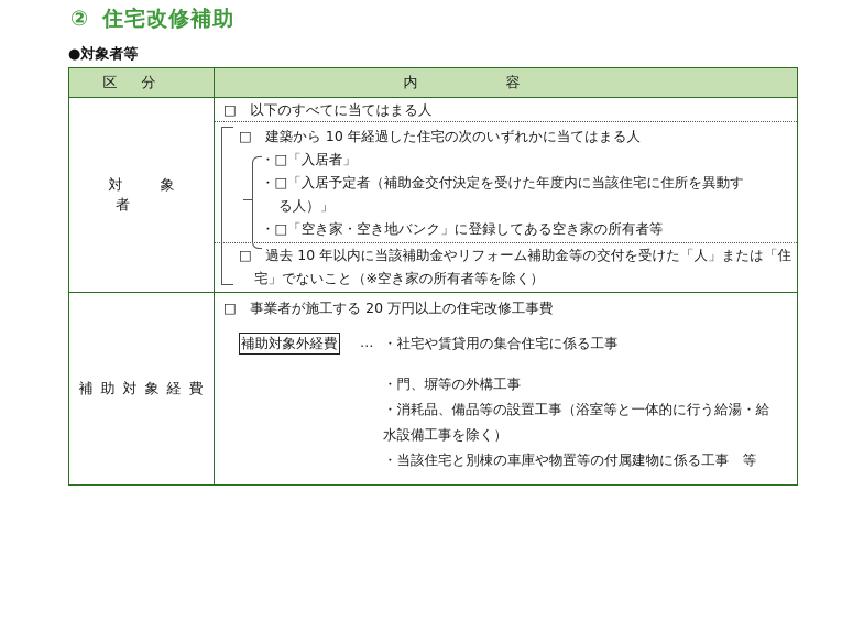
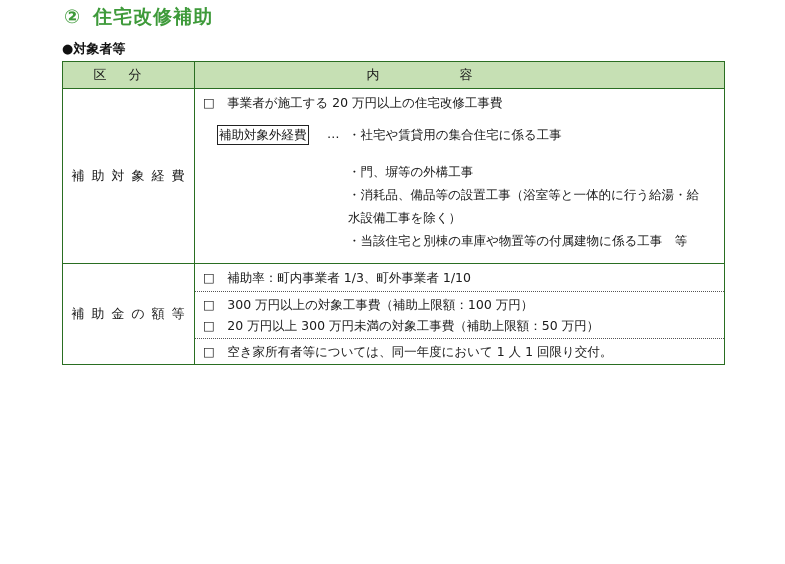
  ② 住宅改修補助
  ●対象者等
  区分	内容
- 対象者	□ 以下のすべてに当てはまる人 □ 建築から 10 年経過した住宅の次のいずれかに当てはまる人 ・□「入居者」 ・□「入居予定者（補助金交付決定を受けた年度内に当該住宅に住所を異動す る人）」 ・□「空き家・空き地バンク」に登録してある空き家の所有者等 □ 過去 10 年以内に当該補助金やリフォーム補助金等の交付を受けた「人」または「住 宅」でないこと（※空き家の所有者等を除く）
  補助対象経費	□ 事業者が施工する 20 万円以上の住宅改修工事費 補助対象外経費 … ・社宅や賃貸用の集合住宅に係る工事 ・門、塀等の外構工事 ・消耗品、備品等の設置工事（浴室等と一体的に行う給湯・給 水設備工事を除く） ・当該住宅と別棟の車庫や物置等の付属建物に係る工事 等
+ 補助金の額等	□ 補助率：町内事業者 1/3、町外事業者 1/10 □ 300 万円以上の対象工事費（補助上限額：100 万円） □ 20 万円以上 300 万円未満の対象工事費（補助上限額：50 万円） □ 空き家所有者等については、同一年度において 1 人 1 回限り交付。
